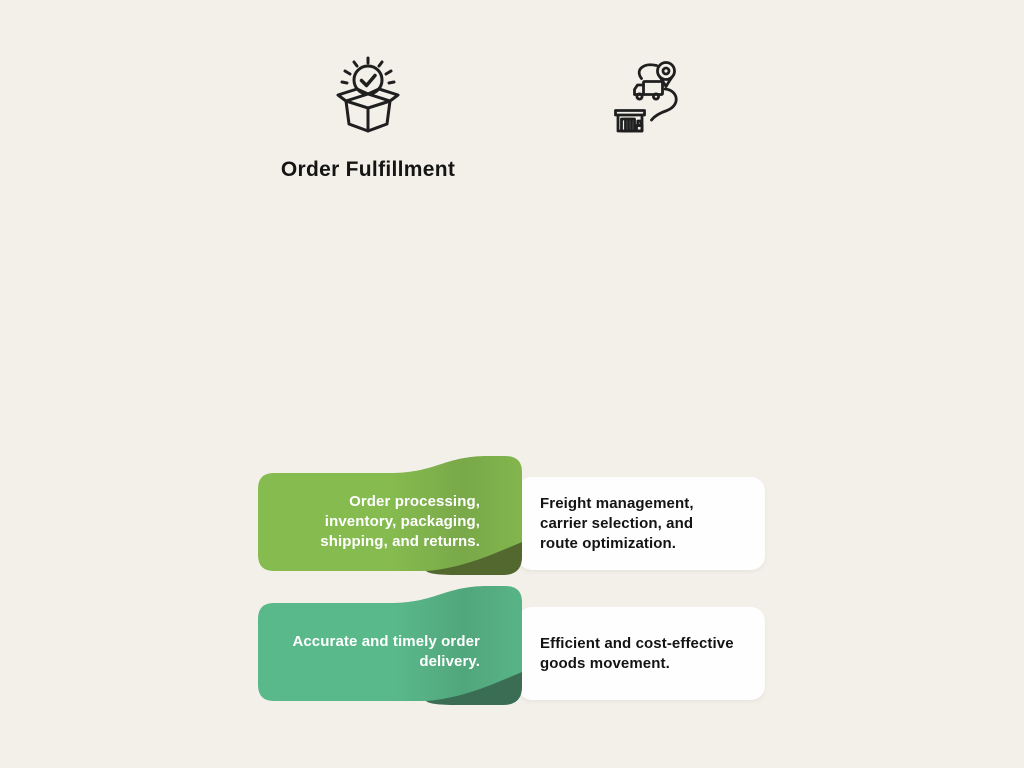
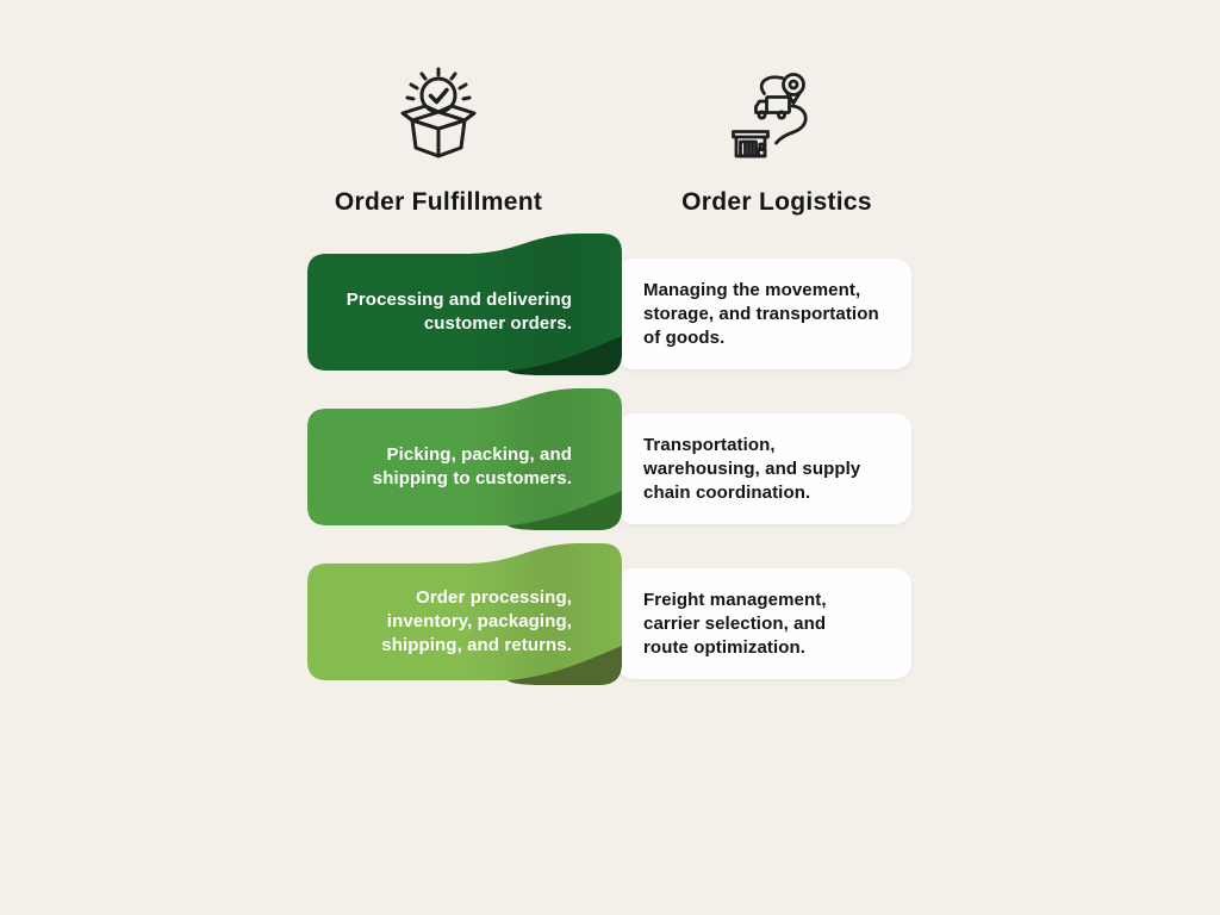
  Order Fulfillment
+ Order Logistics
+ Managing the movement,
+ storage, and transportation
+ of goods.
+ Processing and delivering
+ customer orders.
+ Transportation,
+ warehousing, and supply
+ chain coordination.
+ Picking, packing, and
+ shipping to customers.
  Freight management,
  carrier selection, and
  route optimization.
  Order processing,
  inventory, packaging,
  shipping, and returns.
- Efficient and cost-effective
- goods movement.
- Accurate and timely order
- delivery.
